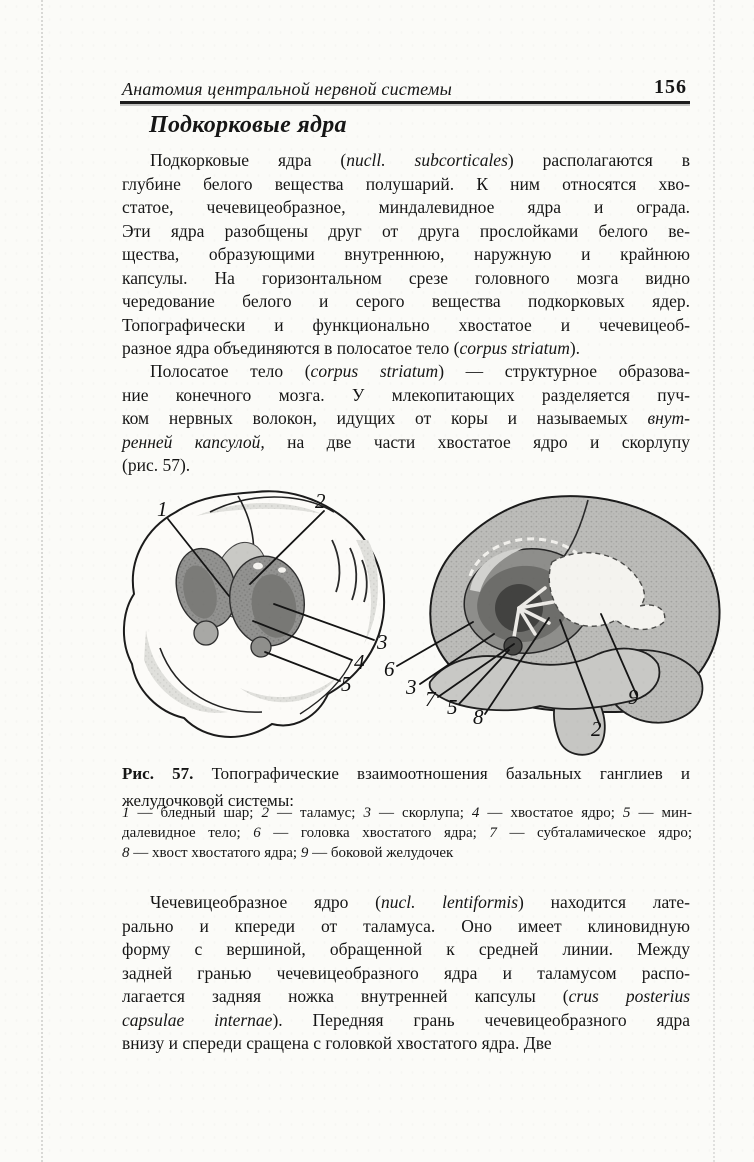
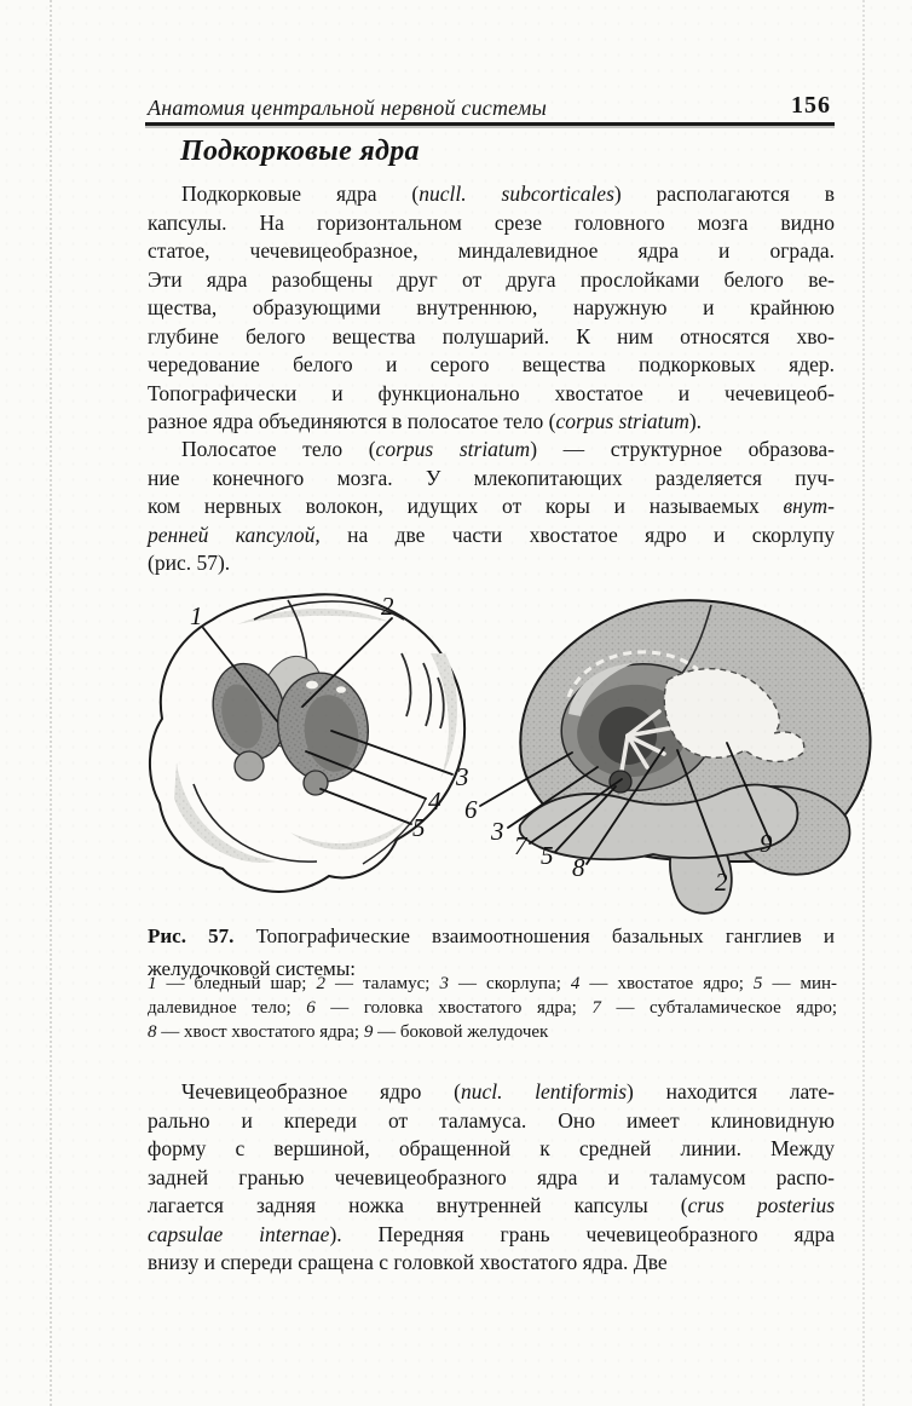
  Анатомия центральной нервной системы
  156
  Подкорковые ядра
  Подкорковые ядра (nucll. subcorticales) располагаются в
- глубине белого вещества полушарий. К ним относятся хво-
+ капсулы. На горизонтальном срезе головного мозга видно
  статое, чечевицеобразное, миндалевидное ядра и ограда.
  Эти ядра разобщены друг от друга прослойками белого ве-
  щества, образующими внутреннюю, наружную и крайнюю
- капсулы. На горизонтальном срезе головного мозга видно
+ глубине белого вещества полушарий. К ним относятся хво-
  чередование белого и серого вещества подкорковых ядер.
  Топографически и функционально хвостатое и чечевицеоб-
  разное ядра объединяются в полосатое тело (corpus striatum).
  Полосатое тело (corpus striatum) — структурное образова-
  ние конечного мозга. У млекопитающих разделяется пуч-
  ком нервных волокон, идущих от коры и называемых внут-
  ренней капсулой, на две части хвостатое ядро и скорлупу
  (рис. 57).
  1
  2
  3
  4
  5
  6
  3
  7
  5
  8
  2
  9
  Рис. 57. Топографические взаимоотношения базальных ганглиев и
  желудочковой системы:
  1 — бледный шар; 2 — таламус; 3 — скорлупа; 4 — хвостатое ядро; 5 — мин-
  далевидное тело; 6 — головка хвостатого ядра; 7 — субталамическое ядро;
  8 — хвост хвостатого ядра; 9 — боковой желудочек
  Чечевицеобразное ядро (nucl. lentiformis) находится лате-
  рально и кпереди от таламуса. Оно имеет клиновидную
  форму с вершиной, обращенной к средней линии. Между
  задней гранью чечевицеобразного ядра и таламусом распо-
  лагается задняя ножка внутренней капсулы (crus posterius
  capsulae internae). Передняя грань чечевицеобразного ядра
  внизу и спереди сращена с головкой хвостатого ядра. Две
